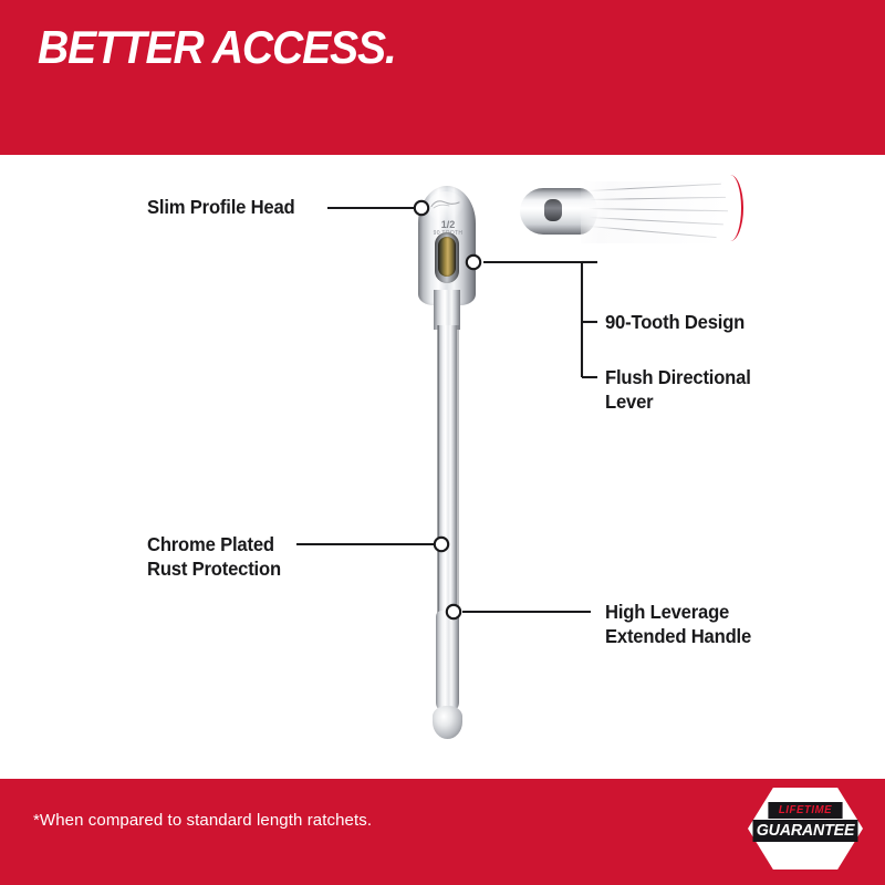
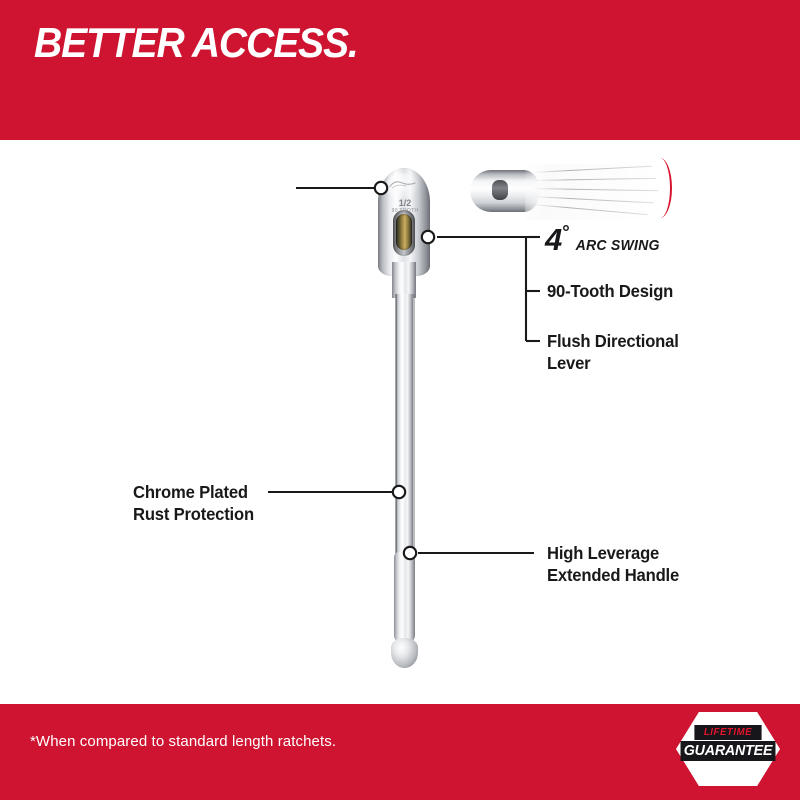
  BETTER ACCESS.
  1/2
- Slim Profile Head
  Chrome Plated
  Rust Protection
+ 4°ARC SWING
  90-Tooth Design
  Flush Directional
  Lever
  High Leverage
  Extended Handle
  *When compared to standard length ratchets.
  LIFETIME
  GUARANTEE
